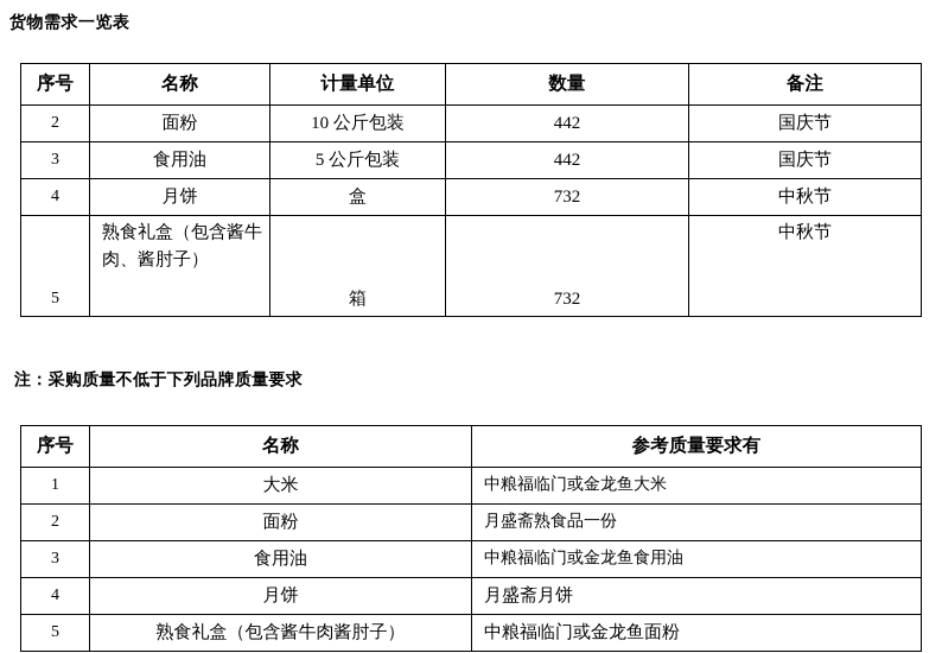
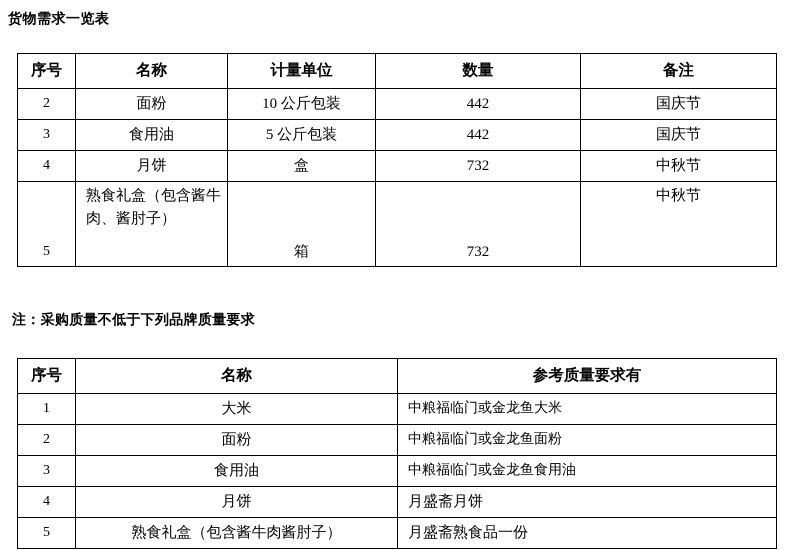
  货物需求一览表
  序号	名称	计量单位	数量	备注
  2	面粉	10 公斤包装	442	国庆节
  3	食用油	5 公斤包装	442	国庆节
  4	月饼	盒	732	中秋节
  5	熟食礼盒（包含酱牛肉、酱肘子）	箱	732	中秋节
  注：采购质量不低于下列品牌质量要求
  序号	名称	参考质量要求有
  1	大米	中粮福临门或金龙鱼大米
- 2	面粉	月盛斋熟食品一份
+ 2	面粉	中粮福临门或金龙鱼面粉
  3	食用油	中粮福临门或金龙鱼食用油
  4	月饼	月盛斋月饼
- 5	熟食礼盒（包含酱牛肉酱肘子）	中粮福临门或金龙鱼面粉
+ 5	熟食礼盒（包含酱牛肉酱肘子）	月盛斋熟食品一份
